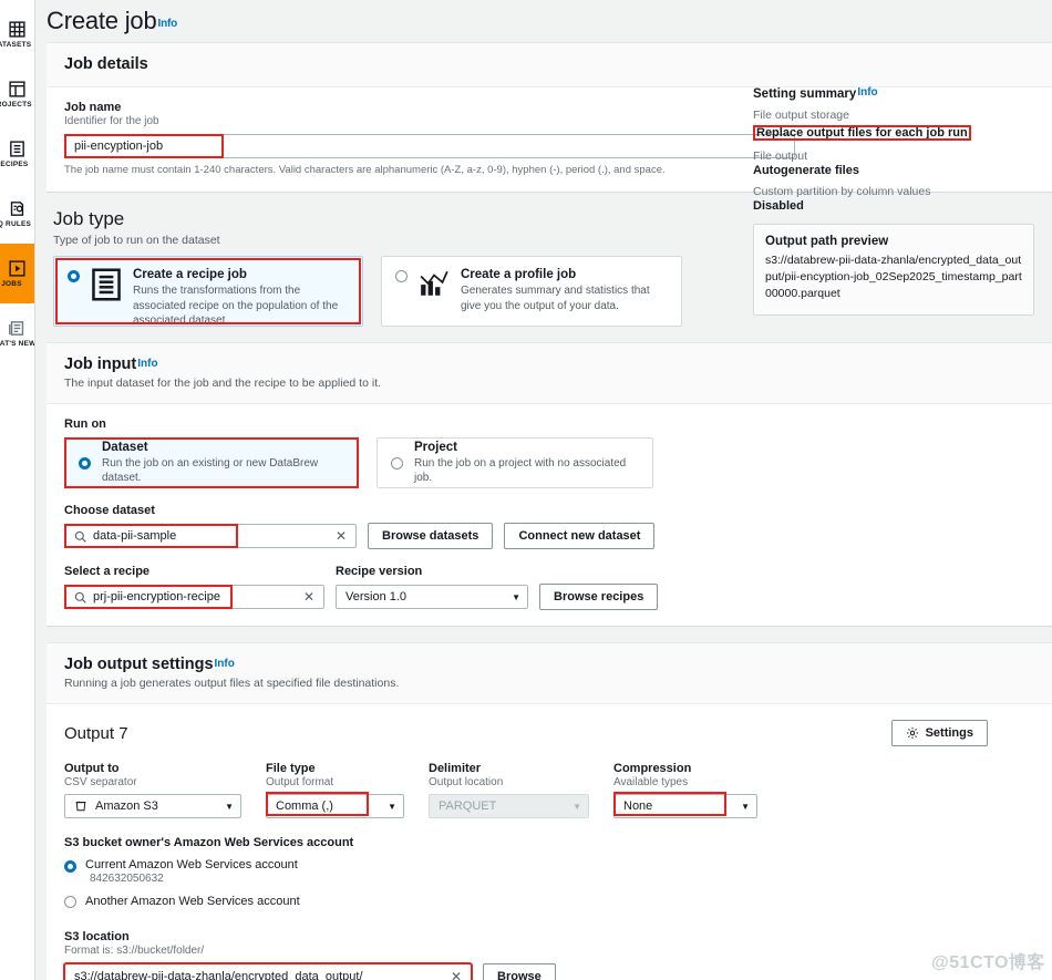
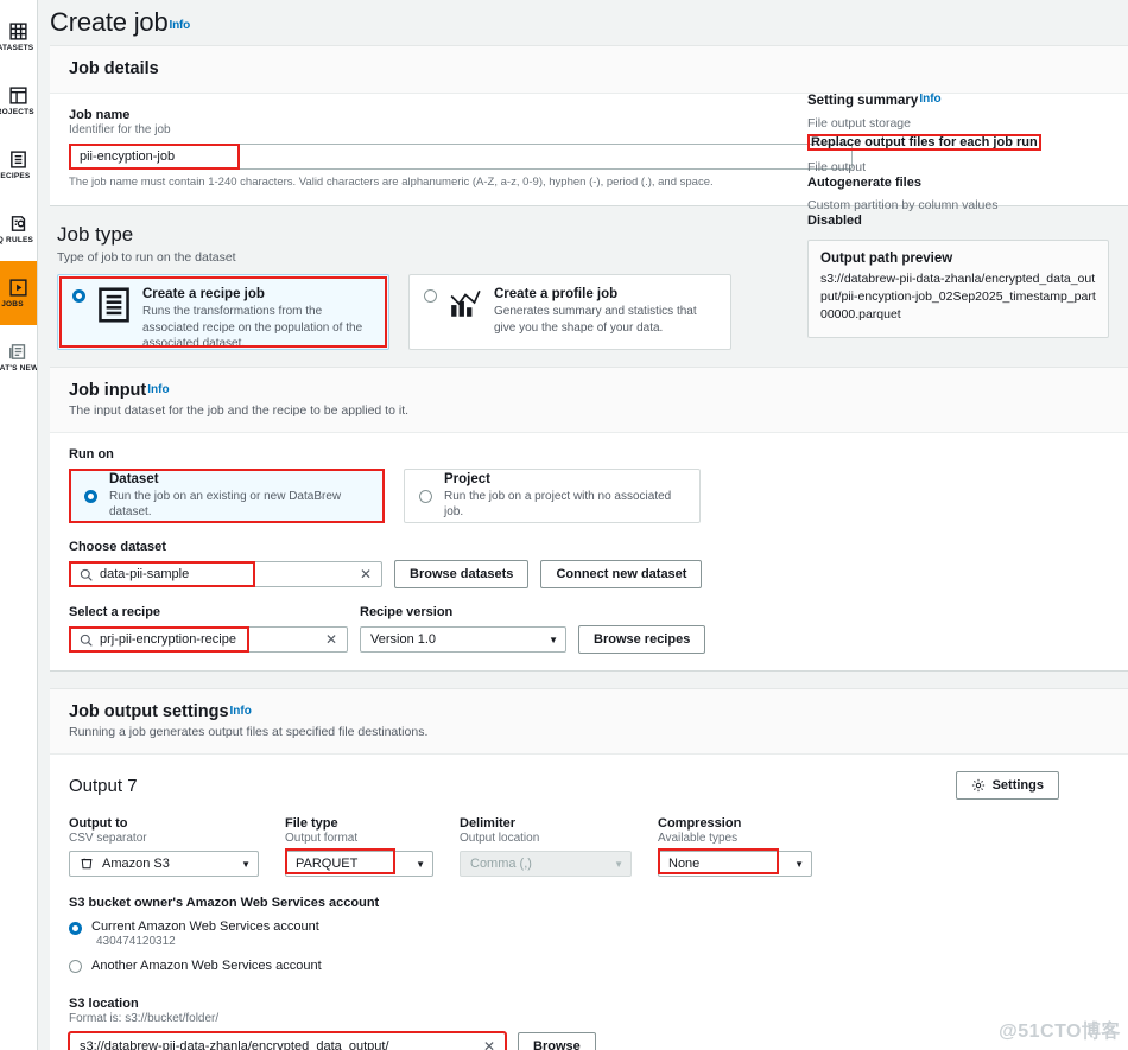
  Create jobInfo
  Job details
  Job name
  Identifier for the job
  pii-encyption-job
  The job name must contain 1-240 characters. Valid characters are alphanumeric (A-Z, a-z, 0-9), hyphen (-), period (.), and space.
  Job type
  Type of job to run on the dataset
  Create a recipe job
  Runs the transformations from the associated recipe on the population of the associated dataset.
  Create a profile job
- Generates summary and statistics that give you the output of your data.
+ Generates summary and statistics that give you the shape of your data.
  Job inputInfo
  The input dataset for the job and the recipe to be applied to it.
  Run on
  Dataset
  Run the job on an existing or new DataBrew dataset.
  Project
  Run the job on a project with no associated job.
  Choose dataset
  data-pii-sample
  ✕
  Browse datasets
  Connect new dataset
  Select a recipe
  Recipe version
  prj-pii-encryption-recipe
  ✕
  Version 1.0
  ▼
  Browse recipes
  Job output settingsInfo
  Running a job generates output files at specified file destinations.
  Output 7
  Settings
  Output to
  CSV separator
  Amazon S3
  ▼
  File type
  Output format
- Comma (,)
+ PARQUET
  ▼
  Delimiter
  Output location
- PARQUET
+ Comma (,)
  ▼
  Compression
  Available types
  None
  ▼
  S3 bucket owner's Amazon Web Services account
  Current Amazon Web Services account
- 842632050632
+ 430474120312
  Another Amazon Web Services account
  S3 location
  Format is: s3://bucket/folder/
  s3://databrew-pii-data-zhanla/encrypted_data_output/
  ✕
  Browse
  Setting summaryInfo
  File output storage
  Replace output files for each job run
  File output
  Autogenerate files
  Custom partition by column values
  Disabled
  Output path preview
  s3://databrew-pii-data-zhanla/encrypted_data_output/pii-encyption-job_02Sep2025_timestamp_part00000.parquet
  @51CTO博客
